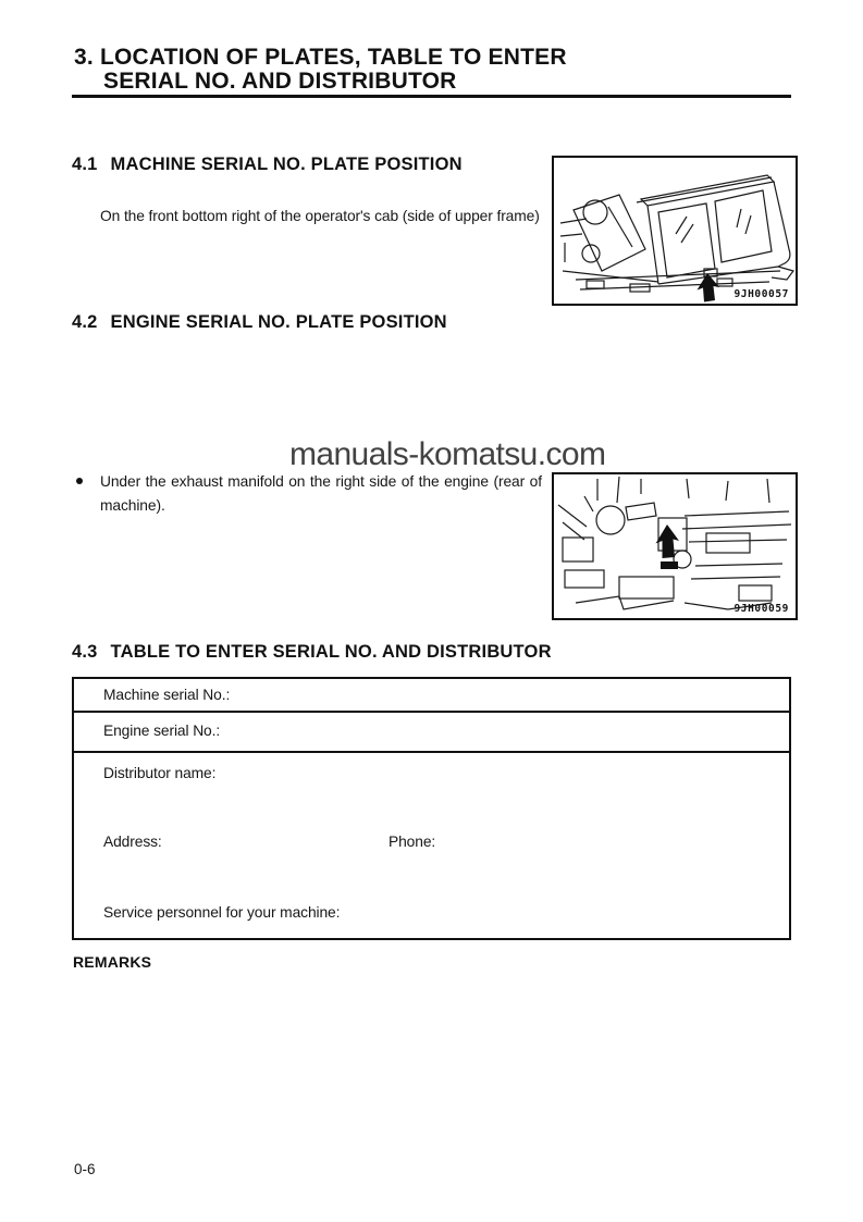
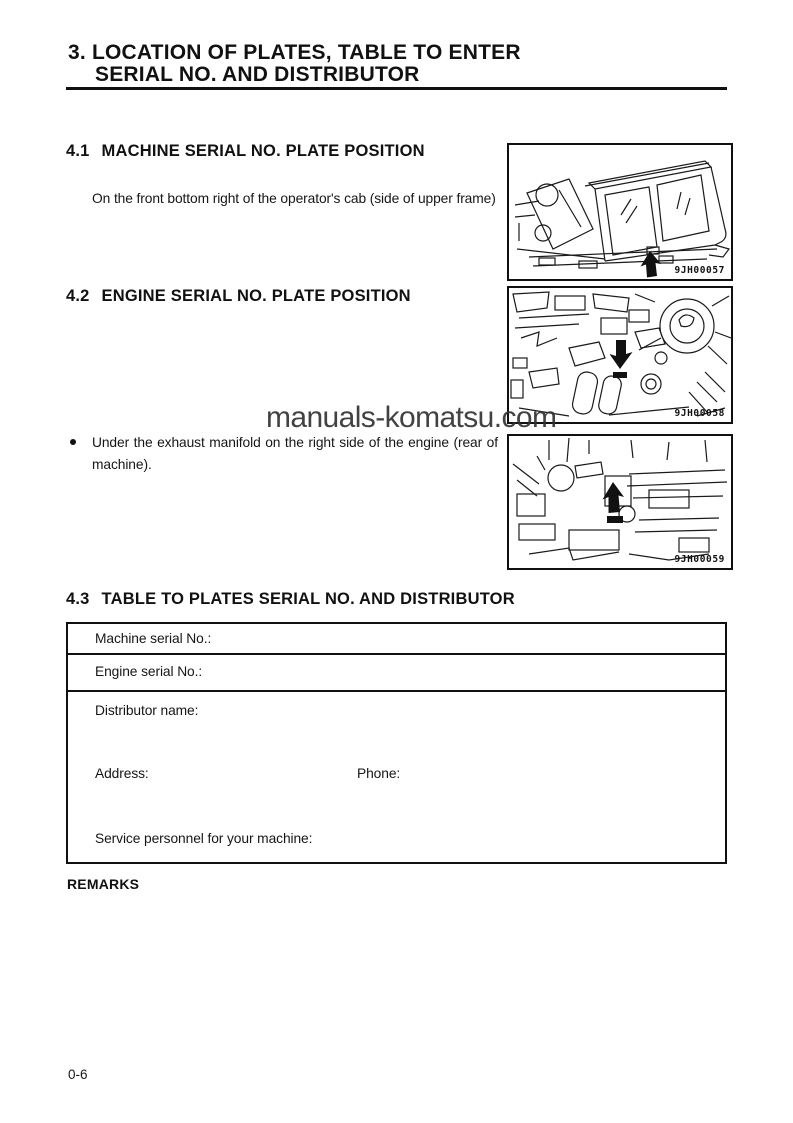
  3. LOCATION OF PLATES, TABLE TO ENTER
  SERIAL NO. AND DISTRIBUTOR
  4.1 MACHINE SERIAL NO. PLATE POSITION
  On the front bottom right of the operator's cab (side of upper frame)
  9JH00057
  4.2 ENGINE SERIAL NO. PLATE POSITION
  Under the exhaust manifold on the right side of the engine (rear of machine).
+ 9JH00058
  9JH00059
  manuals-komatsu.com
- 4.3 TABLE TO ENTER SERIAL NO. AND DISTRIBUTOR
+ 4.3 TABLE TO PLATES SERIAL NO. AND DISTRIBUTOR
  Machine serial No.:
  Engine serial No.:
  Distributor name:
  Address:
  Phone:
  Service personnel for your machine:
  REMARKS
  0-6
